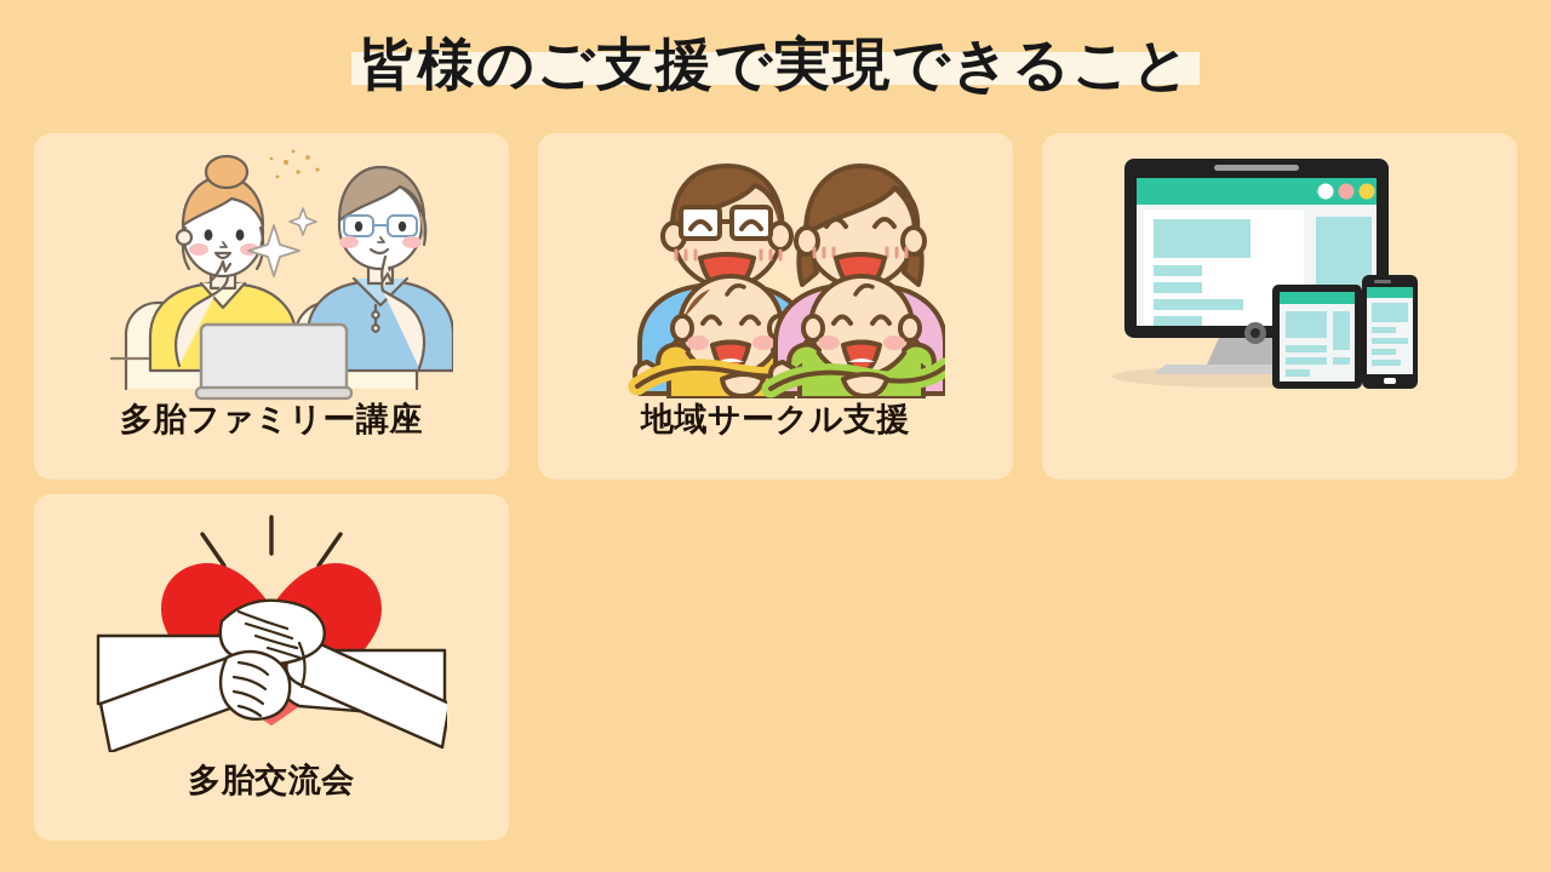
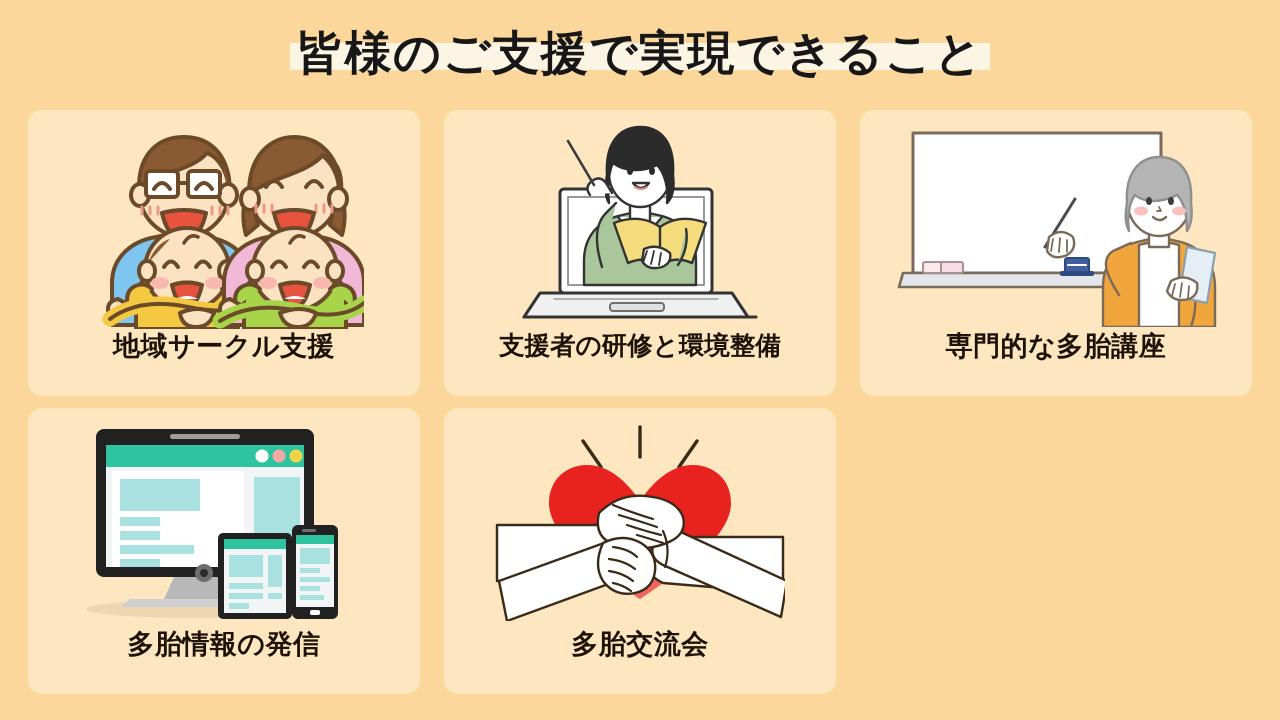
  皆様のご支援で実現できること
- 多胎ファミリー講座
  地域サークル支援
+ 支援者の研修と環境整備
+ 専門的な多胎講座
+ 多胎情報の発信
  多胎交流会
